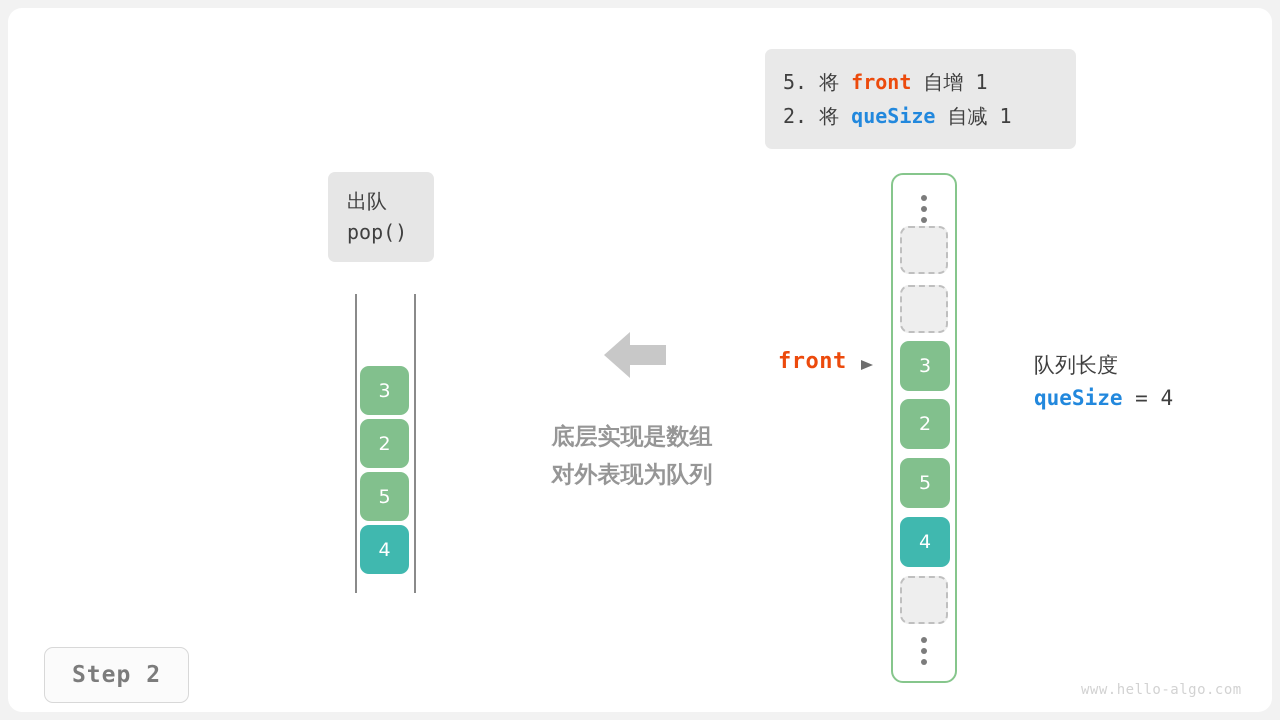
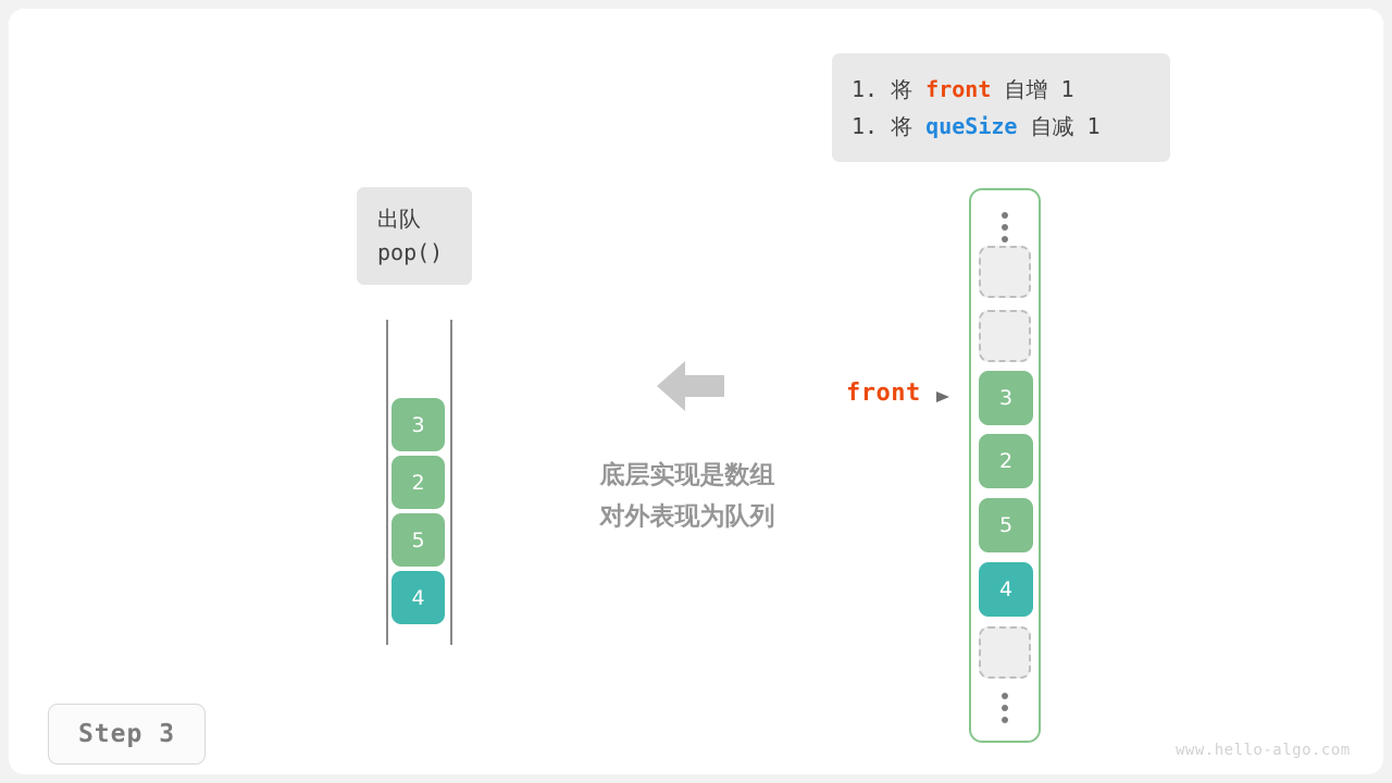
- 5. 将 front 自增 1
+ 1. 将 front 自增 1
- 2. 将 queSize 自减 1
+ 1. 将 queSize 自减 1
  出队
  pop()
  3
  2
  5
  4
  底层实现是数组
  对外表现为队列
  front
  3
  2
  5
  4
- 队列长度
- queSize = 4
- Step 2
+ Step 3
  www.hello-algo.com
